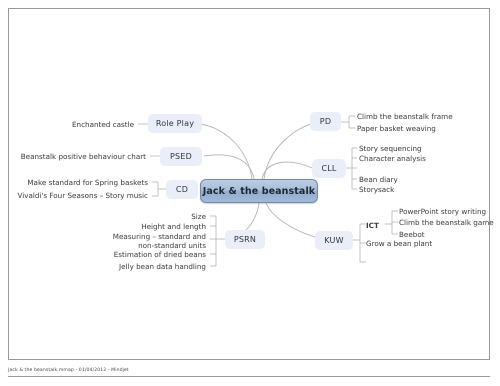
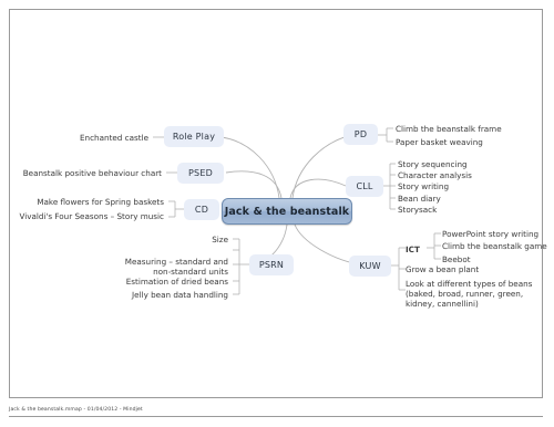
  Jack & the beanstalk
  Role Play
  Enchanted castle
  PSED
  Beanstalk positive behaviour chart
  CD
- Make standard for Spring baskets
+ Make flowers for Spring baskets
  Vivaldi's Four Seasons – Story music
  PSRN
  Size
- Height and length
  Measuring – standard and
  non-standard units
  Estimation of dried beans
  Jelly bean data handling
  PD
  Climb the beanstalk frame
  Paper basket weaving
  CLL
  Story sequencing
  Character analysis
+ Story writing
  Bean diary
  Storysack
  KUW
  ICT
  PowerPoint story writing
  Climb the beanstalk game
  Beebot
  Grow a bean plant
+ Look at different types of beans
+ (baked, broad, runner, green,
+ kidney, cannellini)
